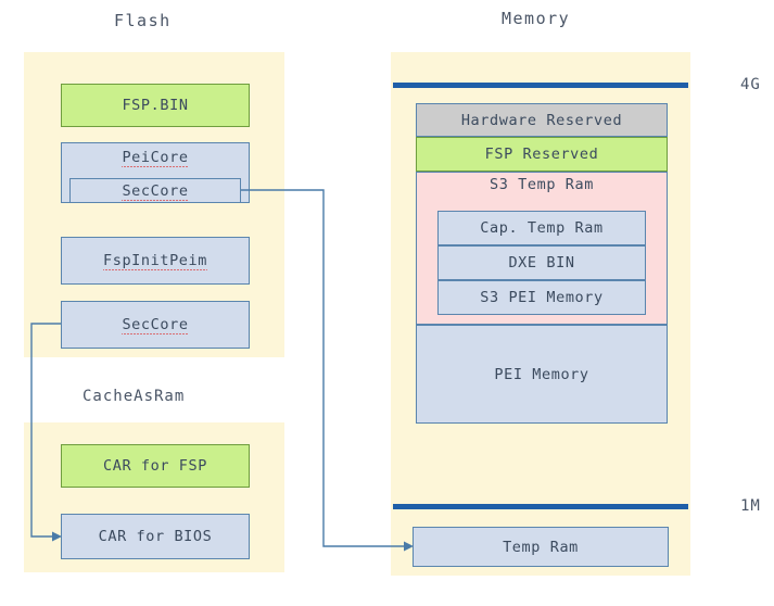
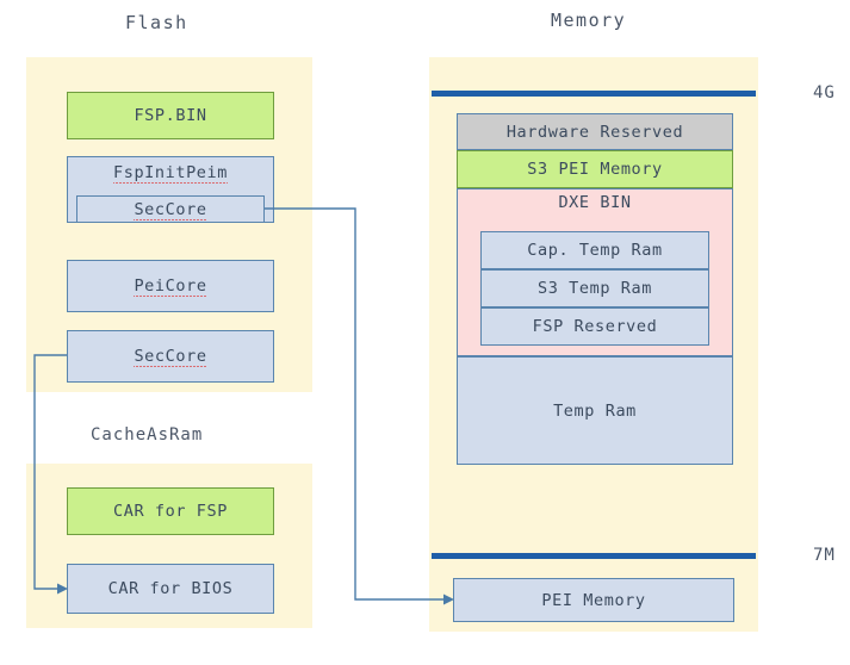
  Flash
  Memory
  FSP.BIN
- PeiCore
+ FspInitPeim
  SecCore
- FspInitPeim
+ PeiCore
  SecCore
  CacheAsRam
  CAR for FSP
  CAR for BIOS
  4G
  Hardware Reserved
- FSP Reserved
+ S3 PEI Memory
- S3 Temp Ram
+ DXE BIN
  Cap. Temp Ram
- DXE BIN
+ S3 Temp Ram
- S3 PEI Memory
+ FSP Reserved
- PEI Memory
+ Temp Ram
- 1M
+ 7M
- Temp Ram
+ PEI Memory
